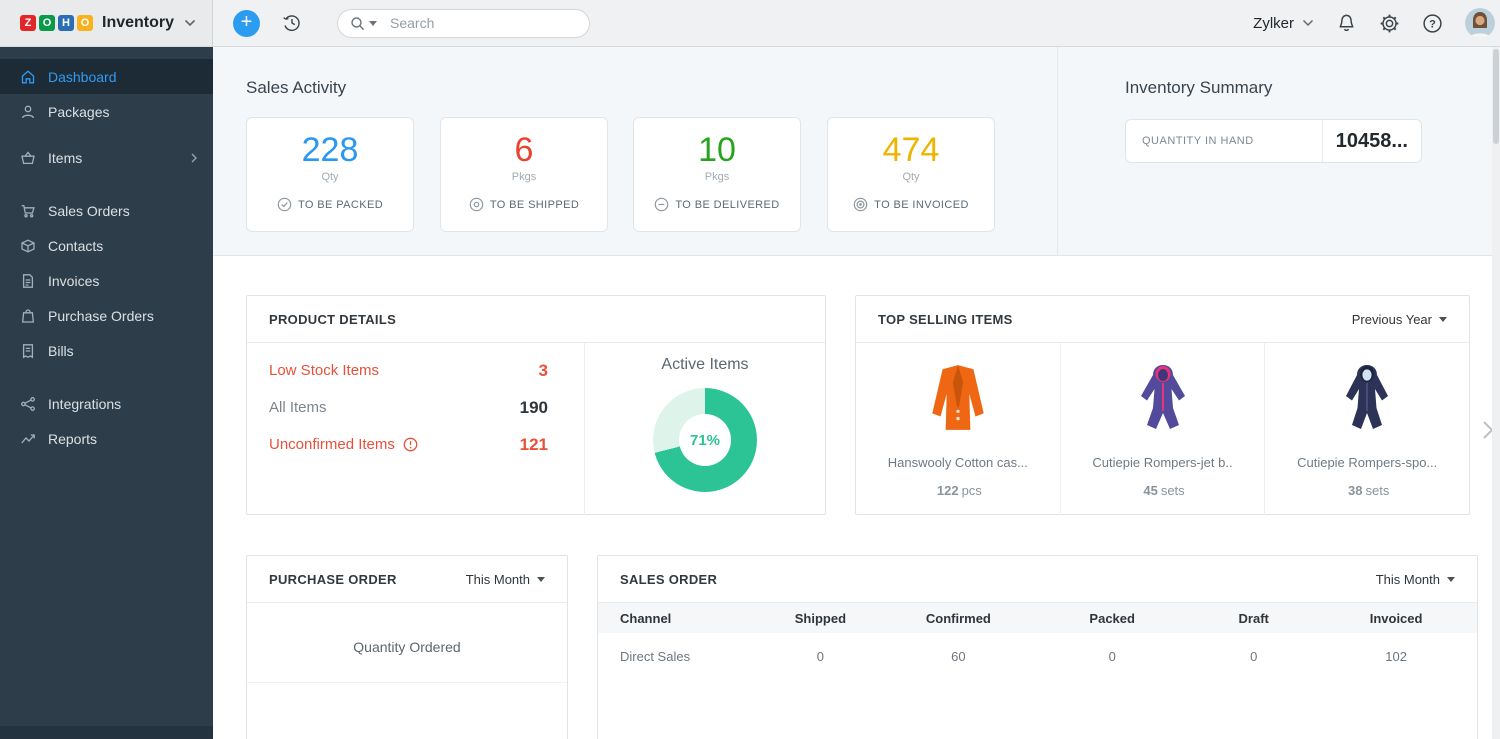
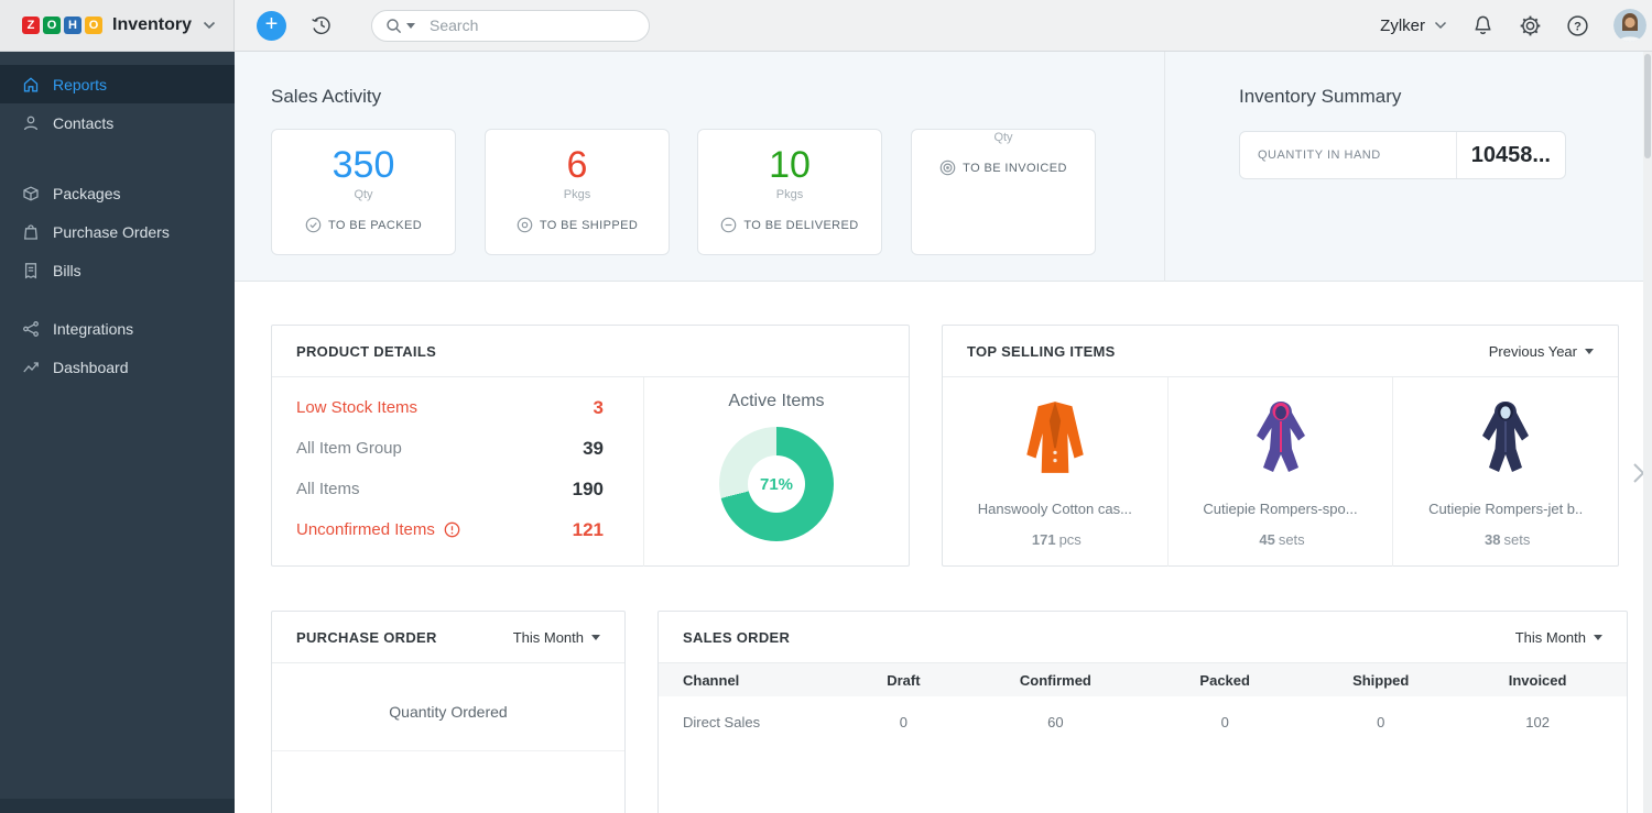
  Z
  O
  H
  O
  Inventory
  +
  Search
  Zylker
  ?
- Dashboard
+ Reports
- Packages
+ Contacts
- Items
- Sales Orders
- Contacts
+ Packages
- Invoices
  Purchase Orders
  Bills
  Integrations
- Reports
+ Dashboard
  Sales Activity
- 228
+ 350
  Qty
  TO BE PACKED
  6
  Pkgs
  TO BE SHIPPED
  10
  Pkgs
  TO BE DELIVERED
- 474
  Qty
  TO BE INVOICED
  Inventory Summary
  QUANTITY IN HAND
  10458...
  PRODUCT DETAILS
  Low Stock Items
  3
+ All Item Group
+ 39
  All Items
  190
  Unconfirmed Items
  121
  Active Items
  71%
  TOP SELLING ITEMS
  Previous Year
  Hanswooly Cotton cas...
- 122 pcs
+ 171 pcs
- Cutiepie Rompers-jet b..
+ Cutiepie Rompers-spo...
  45 sets
- Cutiepie Rompers-spo...
+ Cutiepie Rompers-jet b..
  38 sets
  PURCHASE ORDER
  This Month
  Quantity Ordered
  SALES ORDER
  This Month
  Channel
- Shipped
+ Draft
  Confirmed
  Packed
- Draft
+ Shipped
  Invoiced
  Direct Sales
  0
  60
  0
  0
  102
